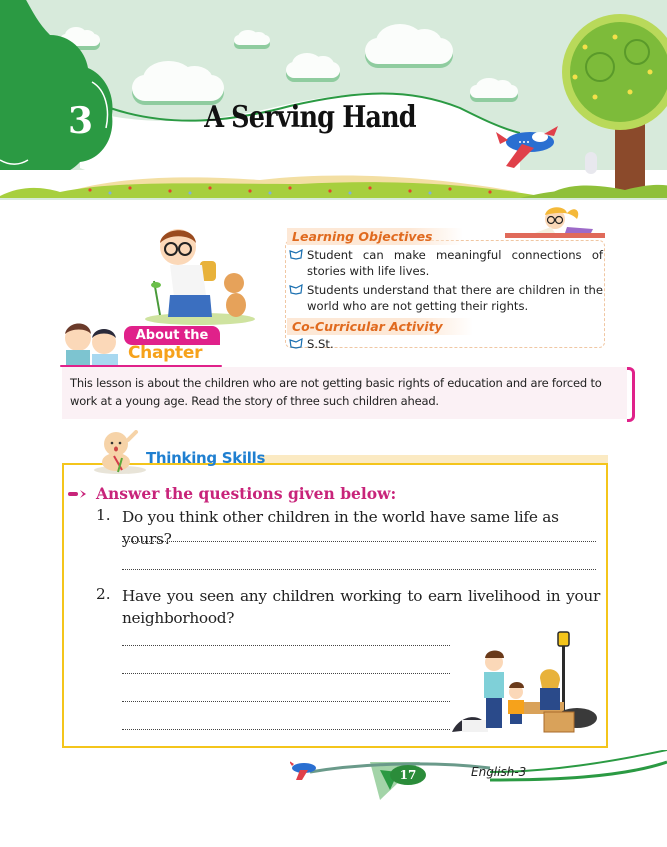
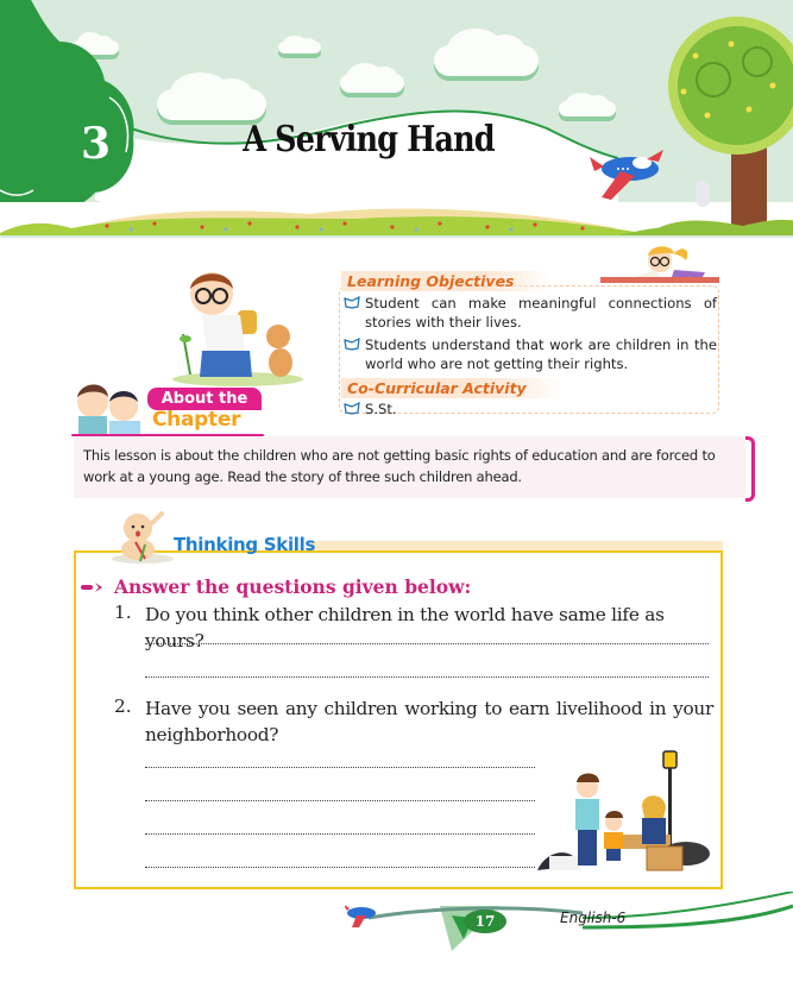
  3
  A Serving Hand
  Learning Objectives
- Student can make meaningful connections of stories with life lives.
+ Student can make meaningful connections of stories with their lives.
- Students understand that there are children in the world who are not getting their rights.
+ Students understand that work are children in the world who are not getting their rights.
  Co-Curricular Activity
  S.St.
  About the
  Chapter
  This lesson is about the children who are not getting basic rights of education and are forced to work at a young age. Read the story of three such children ahead.
  Thinking Skills
  Answer the questions given below:
  1.
  Do you think other children in the world have same life as yours?
  2.
  Have you seen any children working to earn livelihood in your neighborhood?
  17
- English-3
+ English-6
